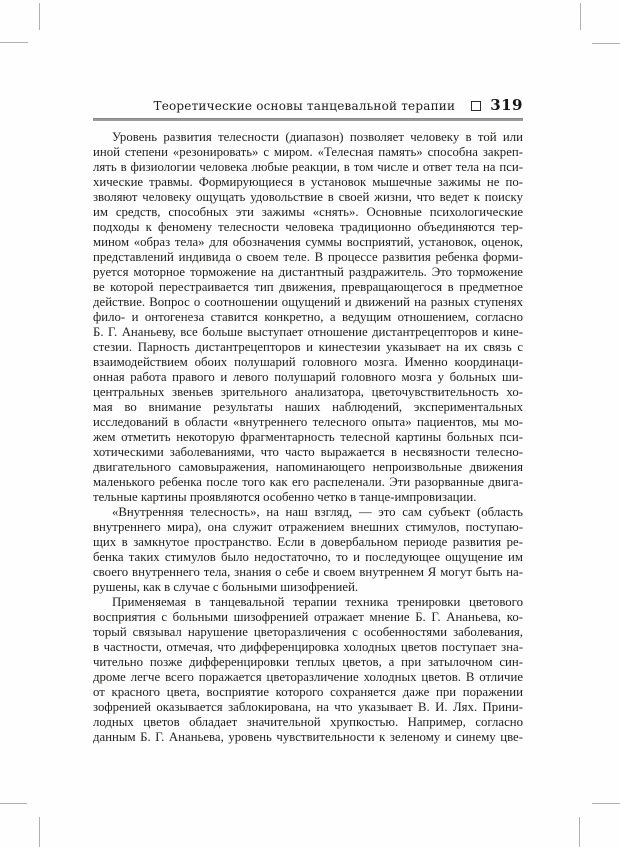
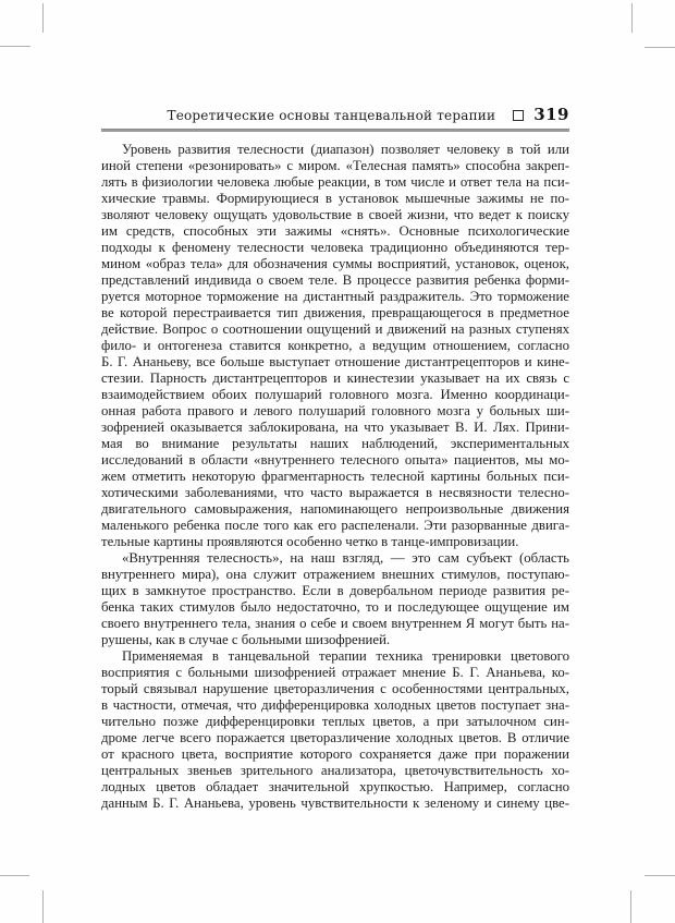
  Теоретические основы танцевальной терапии
  319
  Уровень развития телесности (диапазон) позволяет человеку в той или
  иной степени «резонировать» с миром. «Телесная память» способна закреп-
  лять в физиологии человека любые реакции, в том числе и ответ тела на пси-
  хические травмы. Формирующиеся в установок мышечные зажимы не по-
  зволяют человеку ощущать удовольствие в своей жизни, что ведет к поиску
  им средств, способных эти зажимы «снять». Основные психологические
  подходы к феномену телесности человека традиционно объединяются тер-
  мином «образ тела» для обозначения суммы восприятий, установок, оценок,
  представлений индивида о своем теле. В процессе развития ребенка форми-
  руется моторное торможение на дистантный раздражитель. Это торможение
  ве которой перестраивается тип движения, превращающегося в предметное
  действие. Вопрос о соотношении ощущений и движений на разных ступенях
  фило- и онтогенеза ставится конкретно, а ведущим отношением, согласно
  Б. Г. Ананьеву, все больше выступает отношение дистантрецепторов и кине-
  стезии. Парность дистантрецепторов и кинестезии указывает на их связь с
  взаимодействием обоих полушарий головного мозга. Именно координаци-
  онная работа правого и левого полушарий головного мозга у больных ши-
- центральных звеньев зрительного анализатора, цветочувствительность хо-
+ зофренией оказывается заблокирована, на что указывает В. И. Лях. Прини-
  мая во внимание результаты наших наблюдений, экспериментальных
  исследований в области «внутреннего телесного опыта» пациентов, мы мо-
  жем отметить некоторую фрагментарность телесной картины больных пси-
  хотическими заболеваниями, что часто выражается в несвязности телесно-
  двигательного самовыражения, напоминающего непроизвольные движения
  маленького ребенка после того как его распеленали. Эти разорванные двига-
  тельные картины проявляются особенно четко в танце-импровизации.
  «Внутренняя телесность», на наш взгляд, — это сам субъект (область
  внутреннего мира), она служит отражением внешних стимулов, поступаю-
  щих в замкнутое пространство. Если в довербальном периоде развития ре-
  бенка таких стимулов было недостаточно, то и последующее ощущение им
  своего внутреннего тела, знания о себе и своем внутреннем Я могут быть на-
  рушены, как в случае с больными шизофренией.
  Применяемая в танцевальной терапии техника тренировки цветового
  восприятия с больными шизофренией отражает мнение Б. Г. Ананьева, ко-
- торый связывал нарушение цветоразличения с особенностями заболевания,
+ торый связывал нарушение цветоразличения с особенностями центральных,
  в частности, отмечая, что дифференцировка холодных цветов поступает зна-
  чительно позже дифференцировки теплых цветов, а при затылочном син-
  дроме легче всего поражается цветоразличение холодных цветов. В отличие
  от красного цвета, восприятие которого сохраняется даже при поражении
- зофренией оказывается заблокирована, на что указывает В. И. Лях. Прини-
+ центральных звеньев зрительного анализатора, цветочувствительность хо-
  лодных цветов обладает значительной хрупкостью. Например, согласно
  данным Б. Г. Ананьева, уровень чувствительности к зеленому и синему цве-
